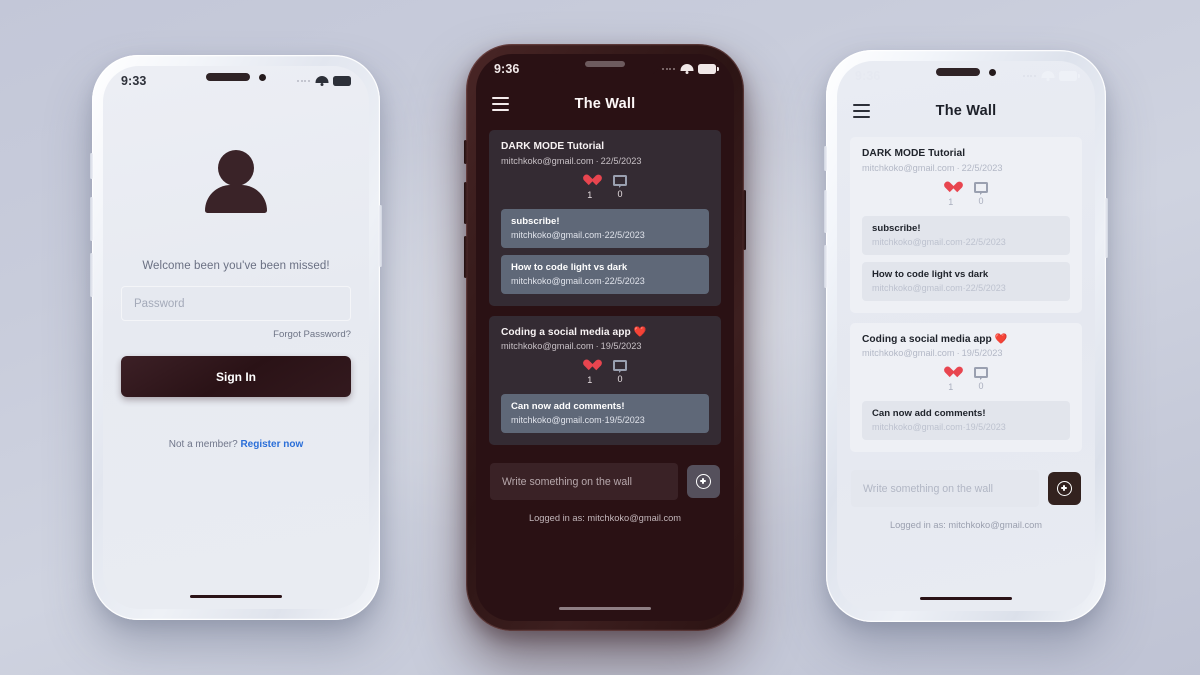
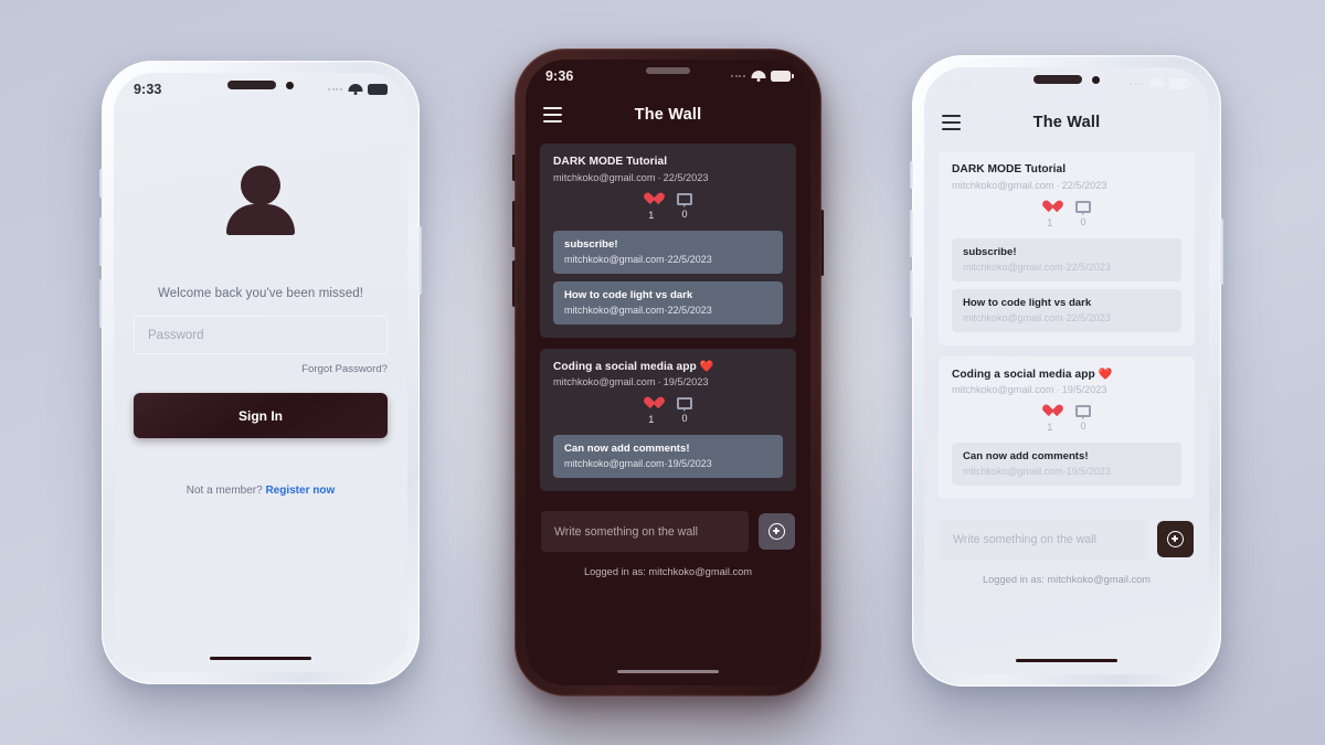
  9:33
- Welcome been you've been missed!
+ Welcome back you've been missed!
  Password
  Forgot Password?
  Sign In
  Not a member? Register now
  9:36
  The Wall
  DARK MODE Tutorial
  mitchkoko@gmail.com · 22/5/2023
  1
  0
  subscribe!
  mitchkoko@gmail.com·22/5/2023
  How to code light vs dark
  mitchkoko@gmail.com·22/5/2023
  Coding a social media app ❤️
  mitchkoko@gmail.com · 19/5/2023
  1
  0
  Can now add comments!
  mitchkoko@gmail.com·19/5/2023
  Write something on the wall
  Logged in as: mitchkoko@gmail.com
  The Wall
  DARK MODE Tutorial
  mitchkoko@gmail.com · 22/5/2023
  1
  0
  subscribe!
  mitchkoko@gmail.com 22/5/2023
  How to code light vs dark
  mitchkoko@gmail.com 22/5/2023
  Coding a social media app ❤️
  mitchkoko@gmail.com · 19/5/2023
  1
  0
  Can now add comments!
  mitchkoko@gmail.com 19/5/2023
  Write something on the wall
  Logged in as: mitchkoko@gmail.com
